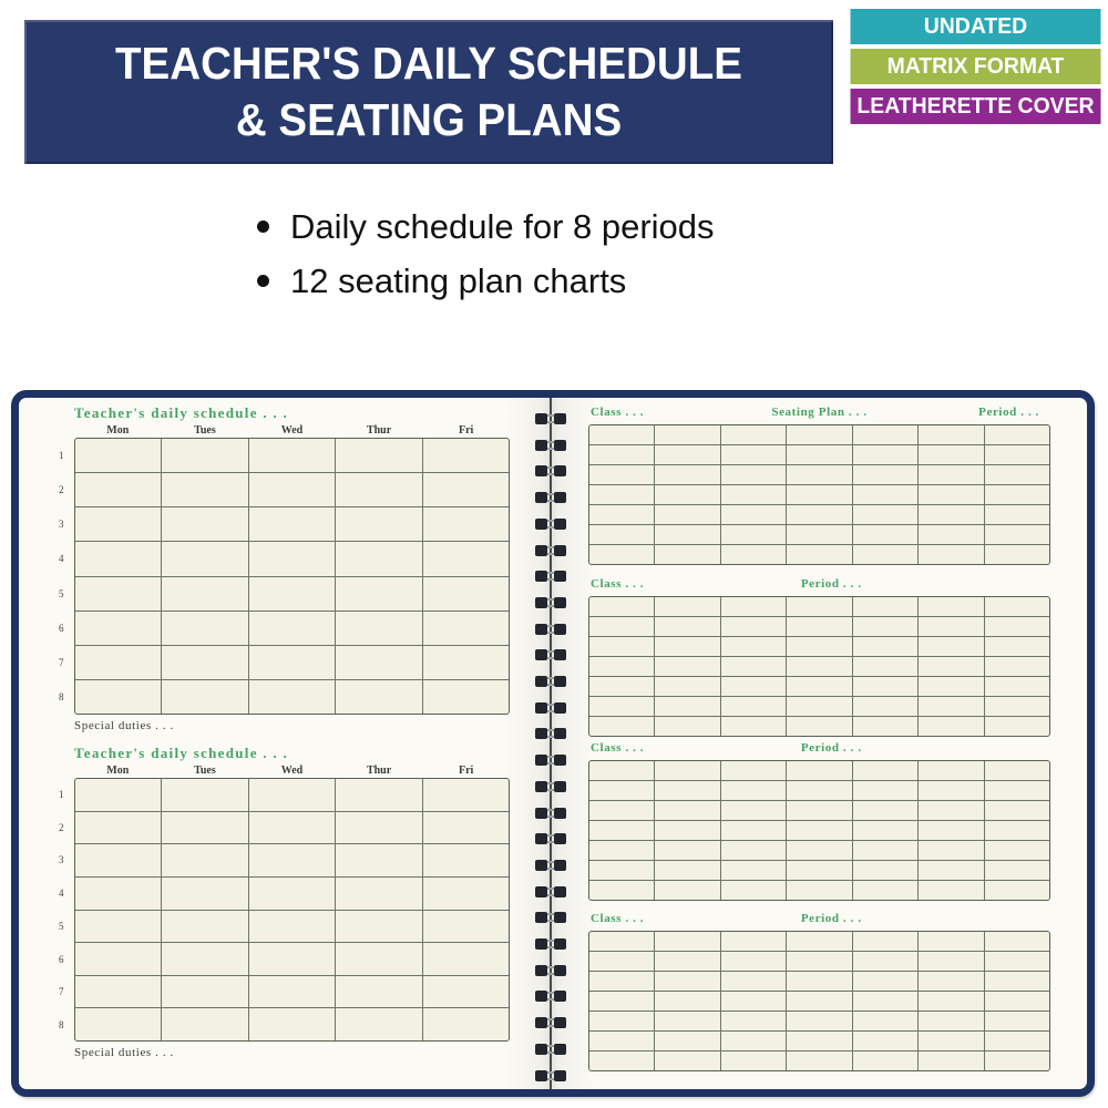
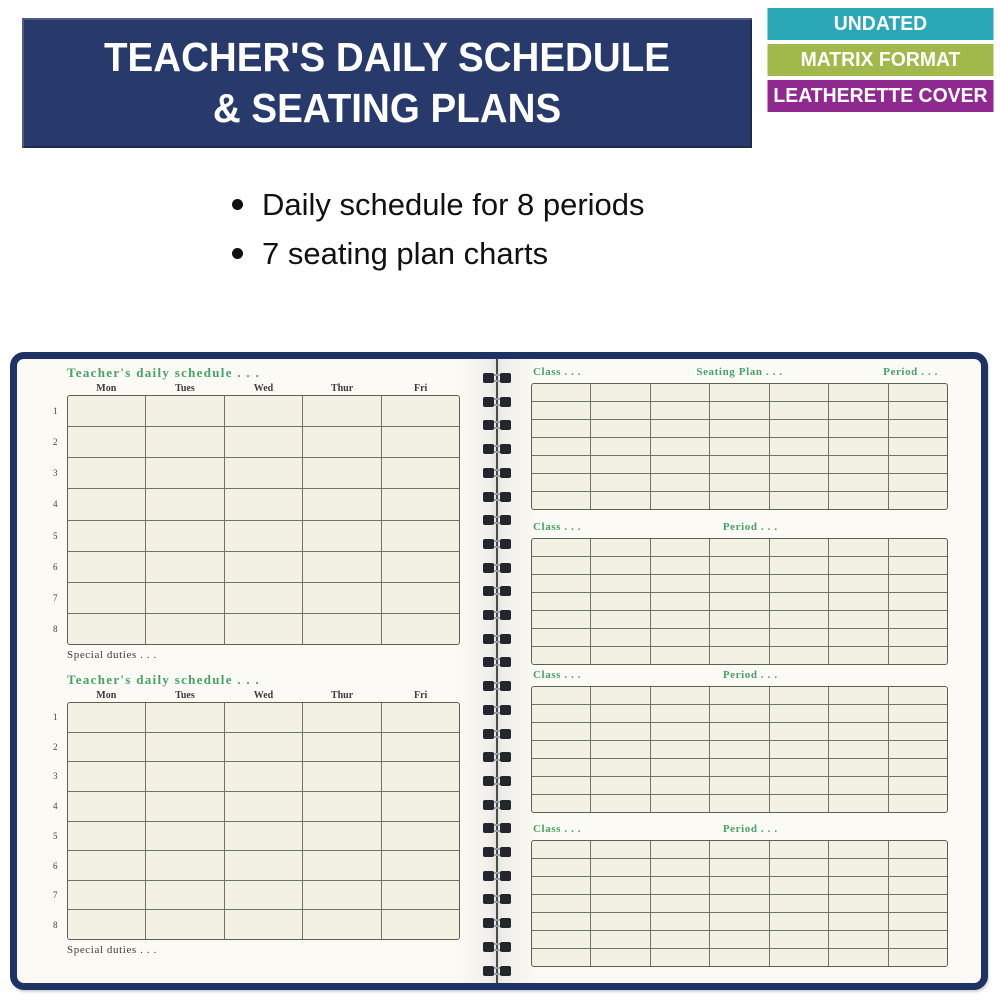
  TEACHER'S DAILY SCHEDULE
  & SEATING PLANS
  UNDATED
  MATRIX FORMAT
  LEATHERETTE COVER
  Daily schedule for 8 periods
- 12 seating plan charts
+ 7 seating plan charts
  Teacher's daily schedule . . .
  Mon
  Tues
  Wed
  Thur
  Fri
  1
  2
  3
  4
  5
  6
  7
  8
  Special duties . . .
  Teacher's daily schedule . . .
  Mon
  Tues
  Wed
  Thur
  Fri
  1
  2
  3
  4
  5
  6
  7
  8
  Special duties . . .
  Class . . .
  Seating Plan . . .
  Period . . .
  Class . . .
  Period . . .
  Class . . .
  Period . . .
  Class . . .
  Period . . .
